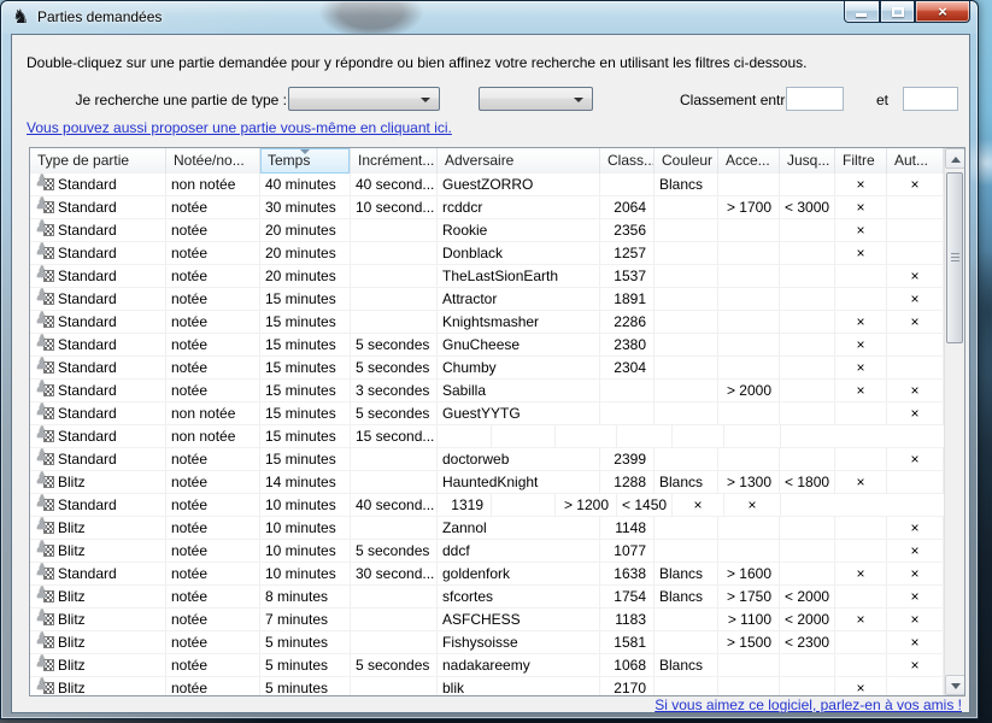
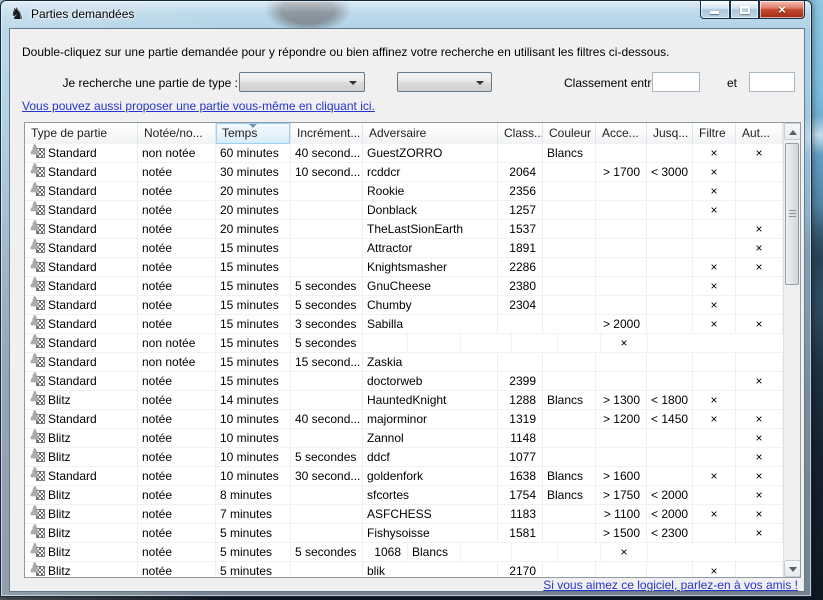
  ♞
  Parties demandées
  ×
  Double-cliquez sur une partie demandée pour y répondre ou bien affinez votre recherche en utilisant les filtres ci-dessous.
  Je recherche une partie de type :
  Classement entr
  et
  Vous pouvez aussi proposer une partie vous-même en cliquant ici.
  Type de partie
  Notée/no...
  Temps
  Incrément...
  Adversaire
  Class..
  Couleur
  Acce...
  Jusq...
  Filtre
  Aut...
  ♟
  Standard
  non notée
- 40 minutes
+ 60 minutes
  40 second...
  GuestZORRO
  Blancs
  ×
  ×
  ♟
  Standard
  notée
  30 minutes
  10 second...
  rcddcr
  2064
  > 1700
  < 3000
  ×
  ♟
  Standard
  notée
  20 minutes
  Rookie
  2356
  ×
  ♟
  Standard
  notée
  20 minutes
  Donblack
  1257
  ×
  ♟
  Standard
  notée
  20 minutes
  TheLastSionEarth
  1537
  ×
  ♟
  Standard
  notée
  15 minutes
  Attractor
  1891
  ×
  ♟
  Standard
  notée
  15 minutes
  Knightsmasher
  2286
  ×
  ×
  ♟
  Standard
  notée
  15 minutes
  5 secondes
  GnuCheese
  2380
  ×
  ♟
  Standard
  notée
  15 minutes
  5 secondes
  Chumby
  2304
  ×
  ♟
  Standard
  notée
  15 minutes
  3 secondes
  Sabilla
  > 2000
  ×
  ×
  ♟
  Standard
  non notée
  15 minutes
  5 secondes
- GuestYYTG
  ×
  ♟
  Standard
  non notée
  15 minutes
  15 second...
+ Zaskia
  ♟
  Standard
  notée
  15 minutes
  doctorweb
  2399
  ×
  ♟
  Blitz
  notée
  14 minutes
  HauntedKnight
  1288
  Blancs
  > 1300
  < 1800
  ×
  ♟
  Standard
  notée
  10 minutes
  40 second...
+ majorminor
  1319
  > 1200
  < 1450
  ×
  ×
  ♟
  Blitz
  notée
  10 minutes
  Zannol
  1148
  ×
  ♟
  Blitz
  notée
  10 minutes
  5 secondes
  ddcf
  1077
  ×
  ♟
  Standard
  notée
  10 minutes
  30 second...
  goldenfork
  1638
  Blancs
  > 1600
  ×
  ×
  ♟
  Blitz
  notée
  8 minutes
  sfcortes
  1754
  Blancs
  > 1750
  < 2000
  ×
  ♟
  Blitz
  notée
  7 minutes
  ASFCHESS
  1183
  > 1100
  < 2000
  ×
  ×
  ♟
  Blitz
  notée
  5 minutes
  Fishysoisse
  1581
  > 1500
  < 2300
  ×
  ♟
  Blitz
  notée
  5 minutes
  5 secondes
- nadakareemy
  1068
  Blancs
  ×
  ♟
  Blitz
  notée
  5 minutes
  blik
  2170
  ×
  Si vous aimez ce logiciel, parlez-en à vos amis !
